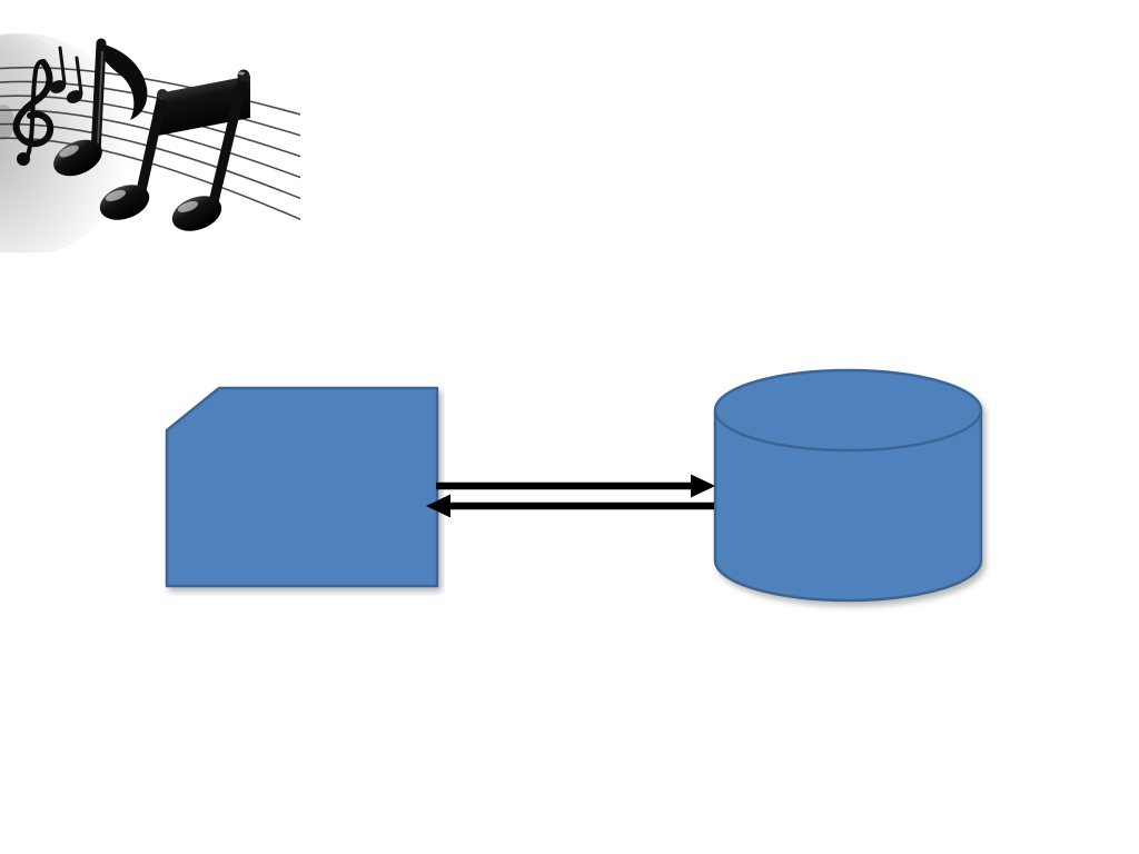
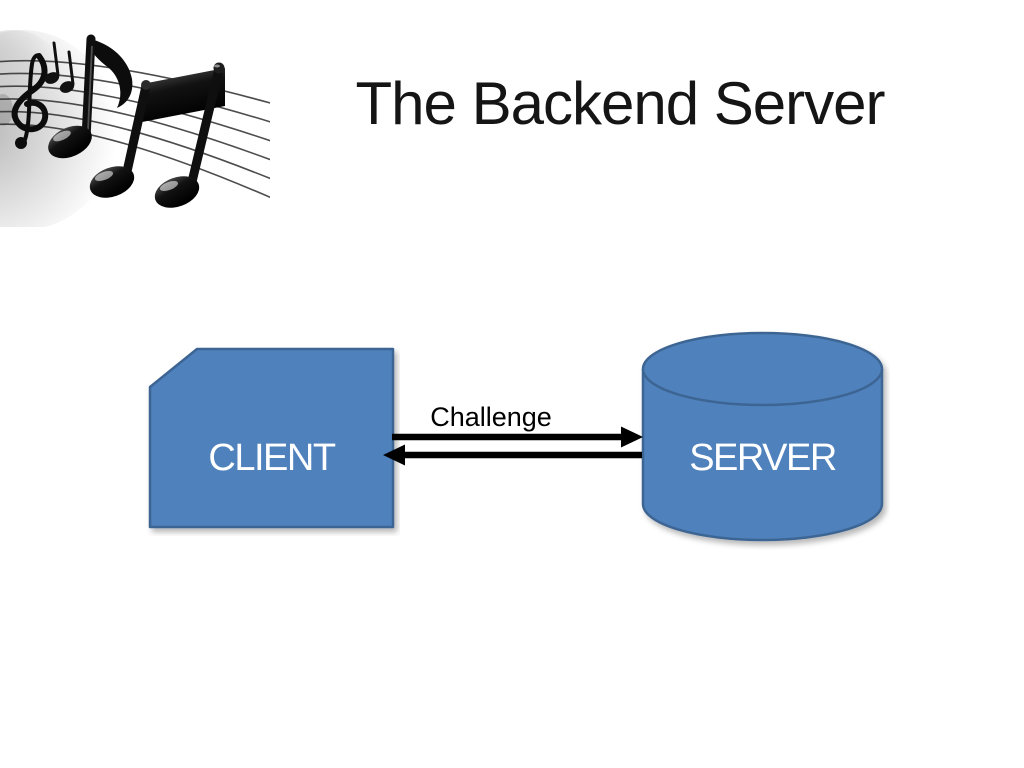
+ The Backend Server
+ CLIENT
+ SERVER
+ Challenge
